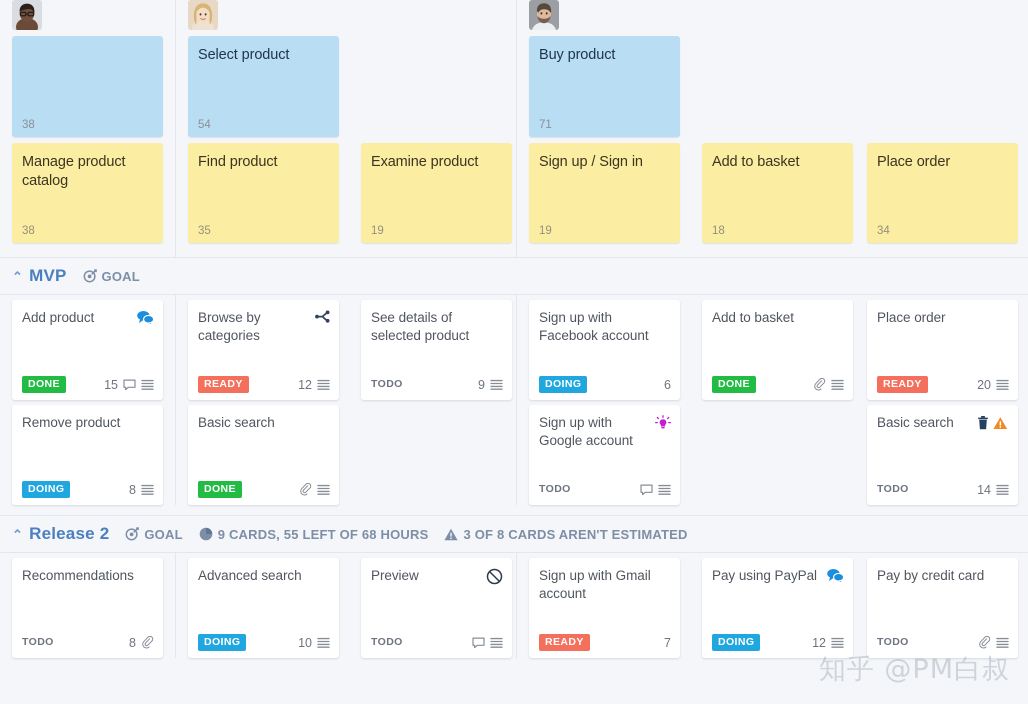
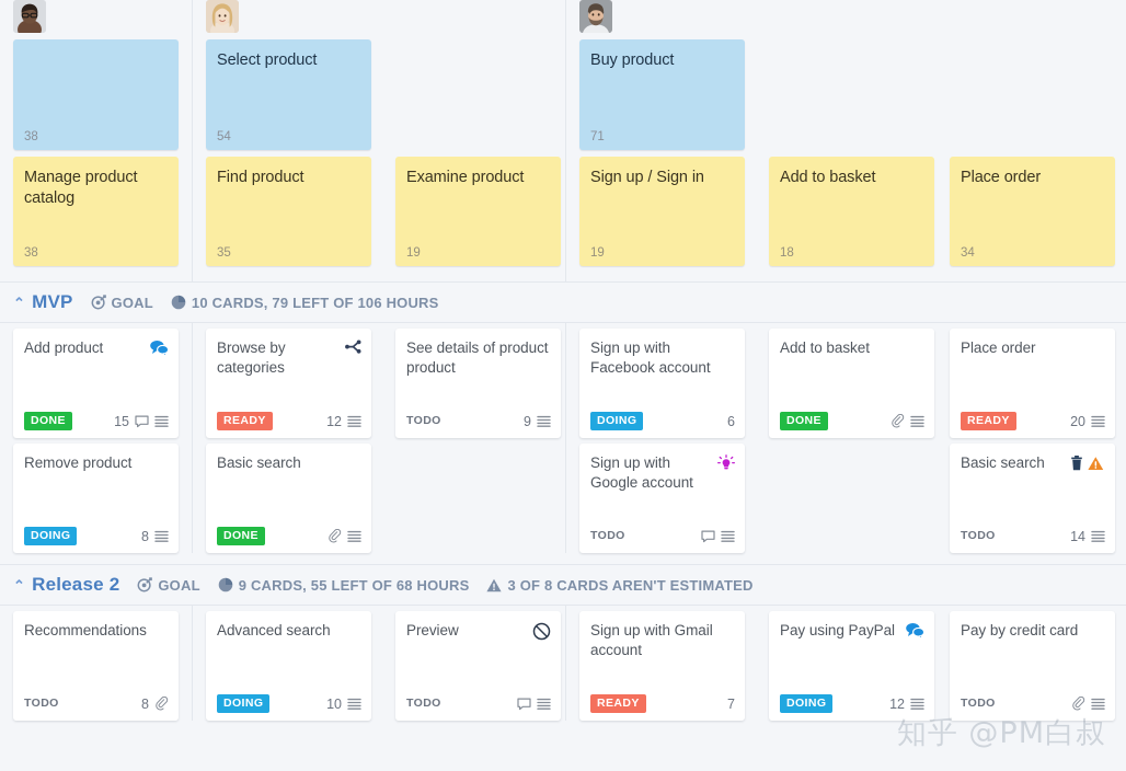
  38
  Manage product catalog
  38
  Select product
  54
  Find product
  35
  Examine product
  19
  Buy product
  71
  Sign up / Sign in
  19
  Add to basket
  18
  Place order
  34
  ⌃
  MVP
  GOAL
+ 10 CARDS, 79 LEFT OF 106 HOURS
  Add product
  DONE
  15
  Browse by categories
  READY
  12
- See details of selected product
+ See details of product product
  TODO
  9
  Sign up with Facebook account
  DOING
  6
  Add to basket
  DONE
  Place order
  READY
  20
  Remove product
  DOING
  8
  Basic search
  DONE
  Sign up with Google account
  TODO
  Basic search
  TODO
  14
  ⌃
  Release 2
  GOAL
  9 CARDS, 55 LEFT OF 68 HOURS
  3 OF 8 CARDS AREN'T ESTIMATED
  Recommendations
  TODO
  8
  Advanced search
  DOING
  10
  Preview
  TODO
  Sign up with Gmail account
  READY
  7
  Pay using PayPal
  DOING
  12
  Pay by credit card
  TODO
  知乎 @PM白叔
